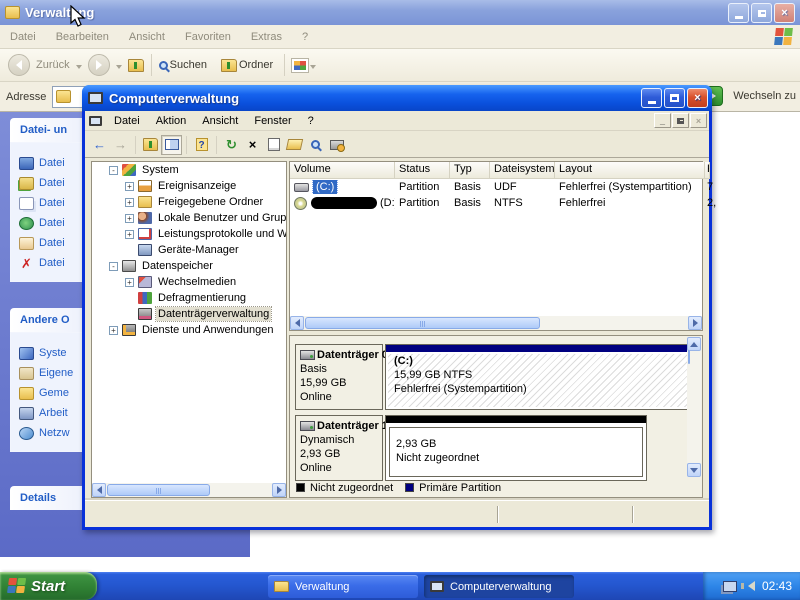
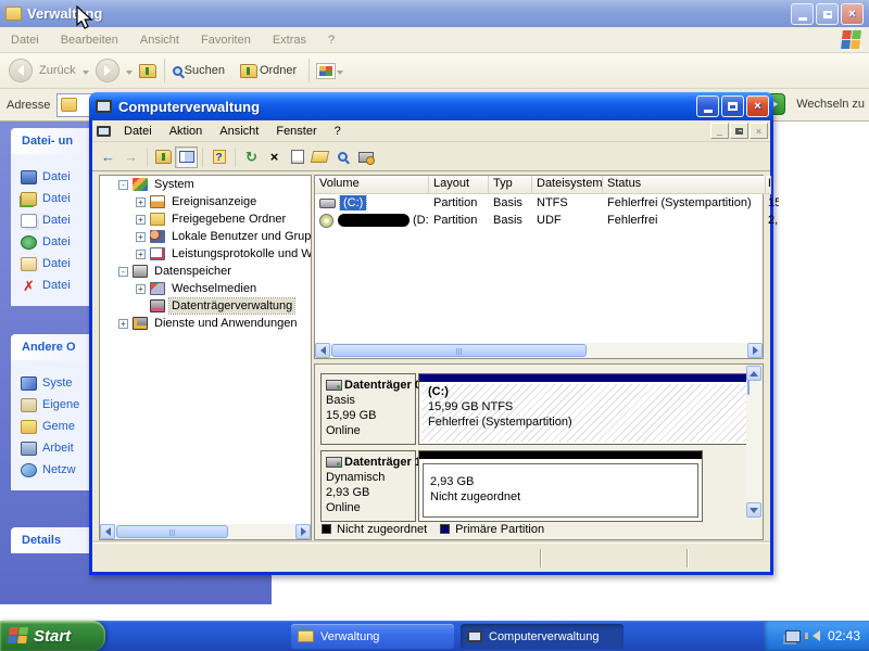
  Verwaltng
  ×
  Datei
  Bearbeiten
  Ansicht
  Favoriten
  Extras
  ?
  Zurück
  Suchen
  Ordner
  Adresse
  Wechseln zu
  Datei- un
  Datei
  Datei
  Datei
  Datei
  Datei
  ✗
  Datei
  Andere O
  Syste
  Eigene
  Geme
  Arbeit
  Netzw
  Details
  Computerverwaltung
  ×
  Datei
  Aktion
  Ansicht
  Fenster
  ?
  _
  ×
  ←
  →
  ?
  ↻
  ×
  -
  System
  +
  Ereignisanzeige
  +
  Freigegebene Ordner
  +
  Lokale Benutzer und Grup
  +
  Leistungsprotokolle und W
- Geräte-Manager
  -
  Datenspeicher
  +
  Wechselmedien
- Defragmentierung
  Datenträgerverwaltung
  +
  Dienste und Anwendungen
  Volume
- Status
+ Layout
  Typ
  Dateisystem
- Layout
+ Status
  (C:)
  Partition
  Basis
- UDF
+ NTFS
  Fehlerfrei (Systempartition)
- 7
+ 15
  (D:
  Partition
  Basis
- NTFS
+ UDF
  Fehlerfrei
  2,
  Datenträger
  Basis
  15,99 GB
  Online
  (C:)
  15,99 GB NTFS
  Fehlerfrei (Systempartition)
  Datenträger
  Dynamisch
  2,93 GB
  Online
  2,93 GB
  Nicht zugeordnet
  Nicht zugeordnet
  Primäre Partition
  Start
  Verwaltung
  Computerverwaltung
  02:43
